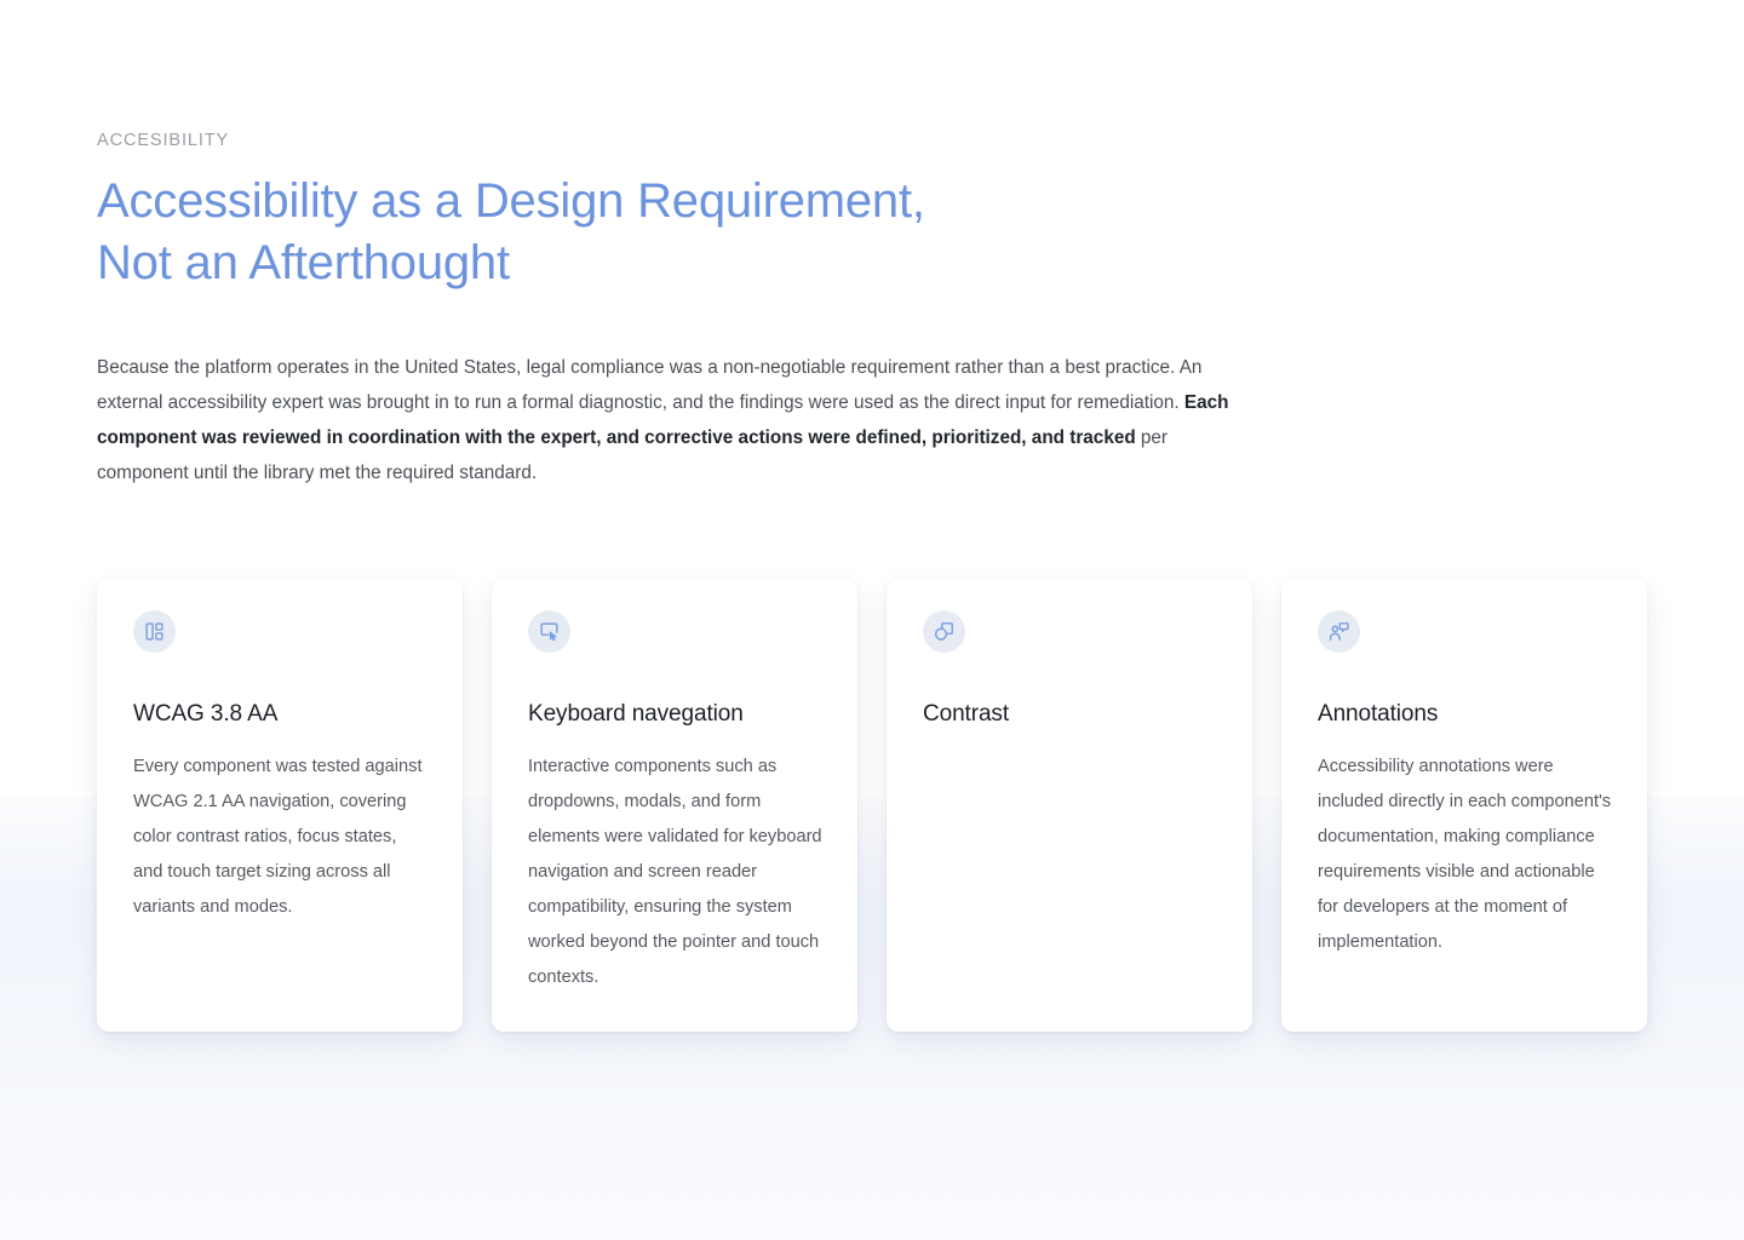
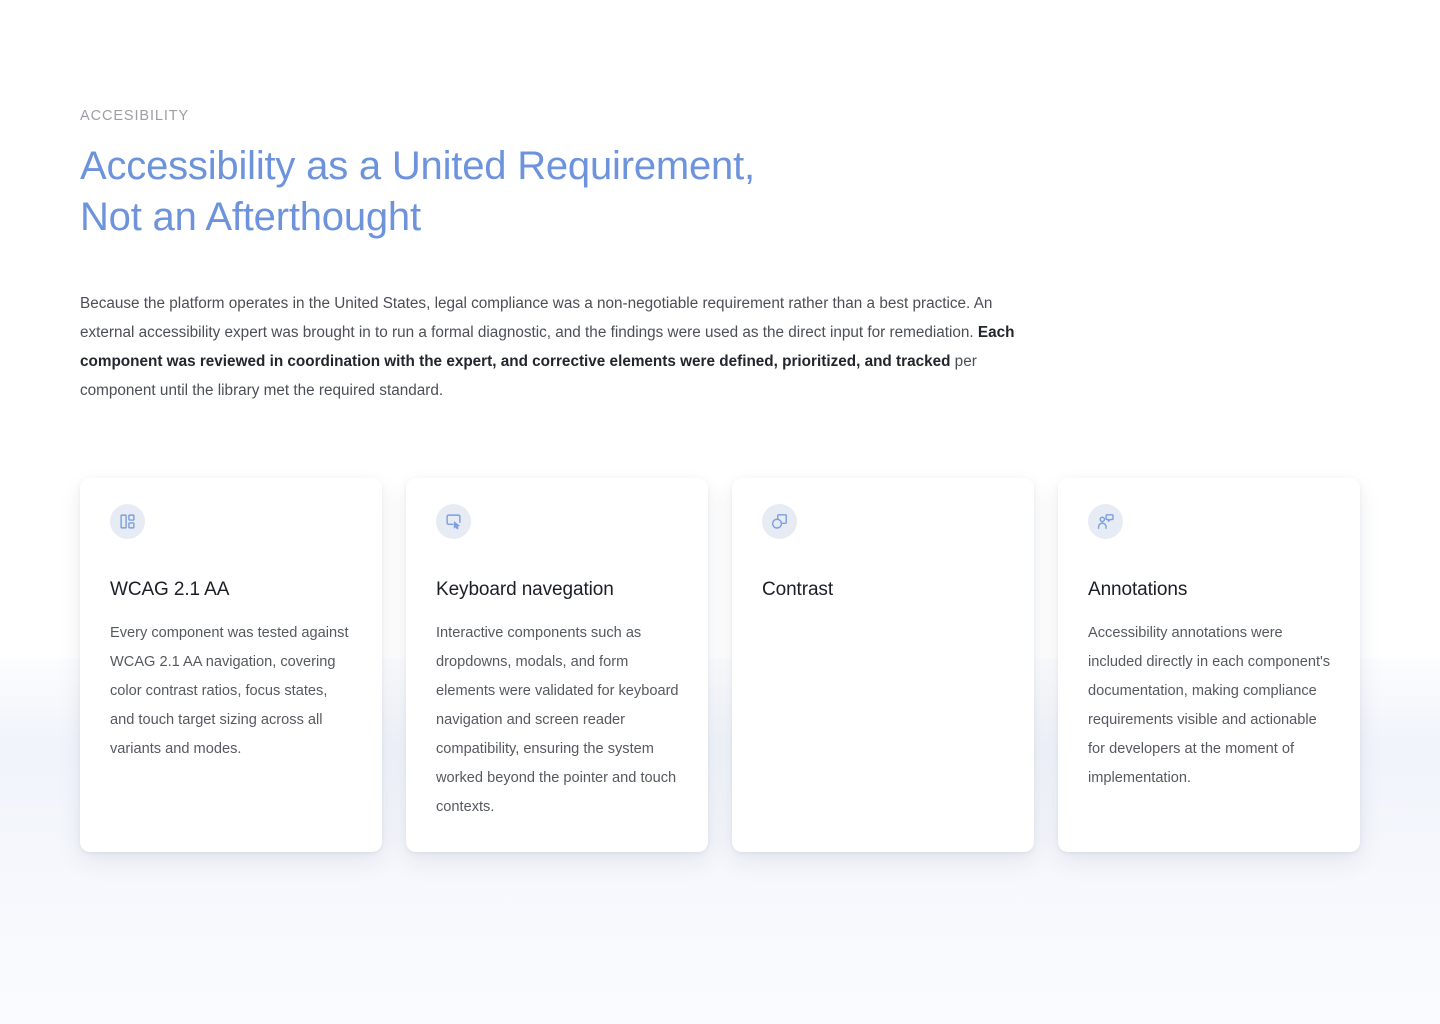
  ACCESIBILITY
- Accessibility as a Design Requirement,
+ Accessibility as a United Requirement,
  Not an Afterthought
- Because the platform operates in the United States, legal compliance was a non-negotiable requirement rather than a best practice. An external accessibility expert was brought in to run a formal diagnostic, and the findings were used as the direct input for remediation. Each component was reviewed in coordination with the expert, and corrective actions were defined, prioritized, and tracked per component until the library met the required standard.
+ Because the platform operates in the United States, legal compliance was a non-negotiable requirement rather than a best practice. An external accessibility expert was brought in to run a formal diagnostic, and the findings were used as the direct input for remediation. Each component was reviewed in coordination with the expert, and corrective elements were defined, prioritized, and tracked per component until the library met the required standard.
- WCAG 3.8 AA
+ WCAG 2.1 AA
  Every component was tested against WCAG 2.1 AA navigation, covering color contrast ratios, focus states, and touch target sizing across all variants and modes.
  Keyboard navegation
  Interactive components such as dropdowns, modals, and form elements were validated for keyboard navigation and screen reader compatibility, ensuring the system worked beyond the pointer and touch contexts.
  Contrast
  Annotations
  Accessibility annotations were included directly in each component's documentation, making compliance requirements visible and actionable for developers at the moment of implementation.
